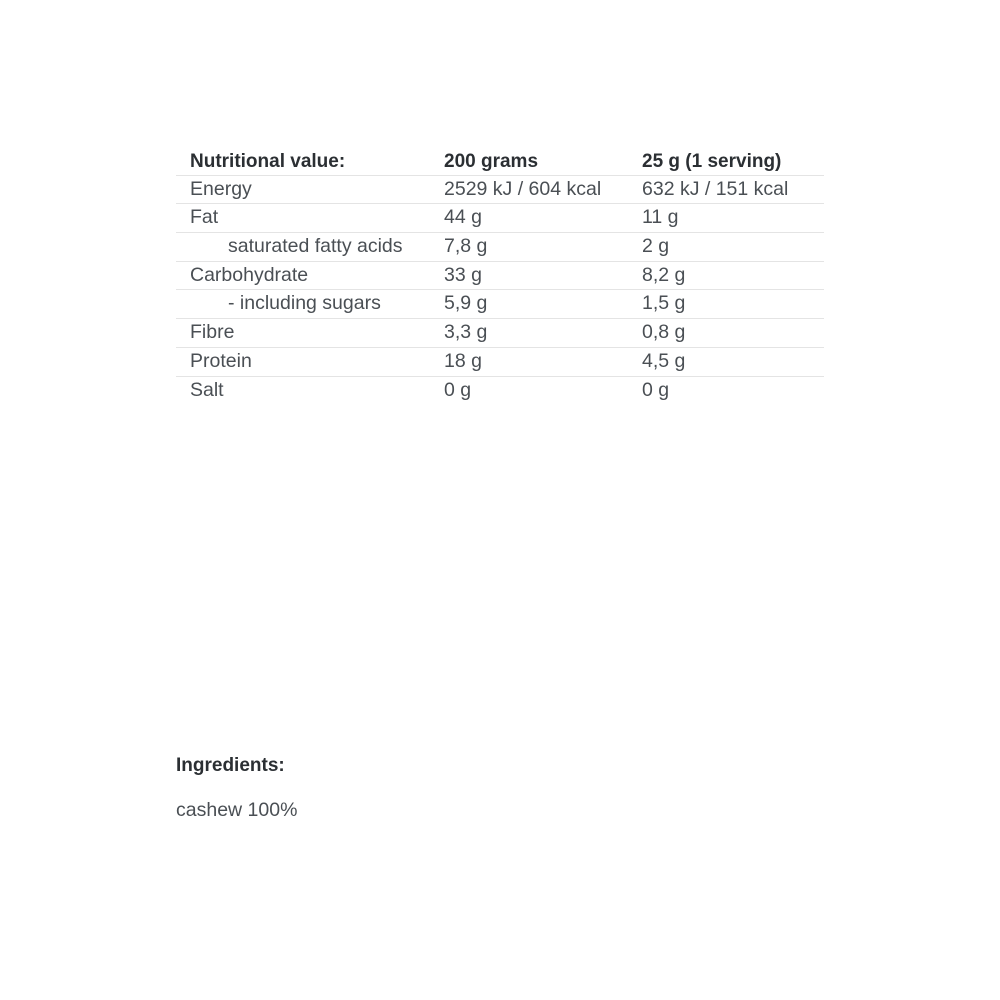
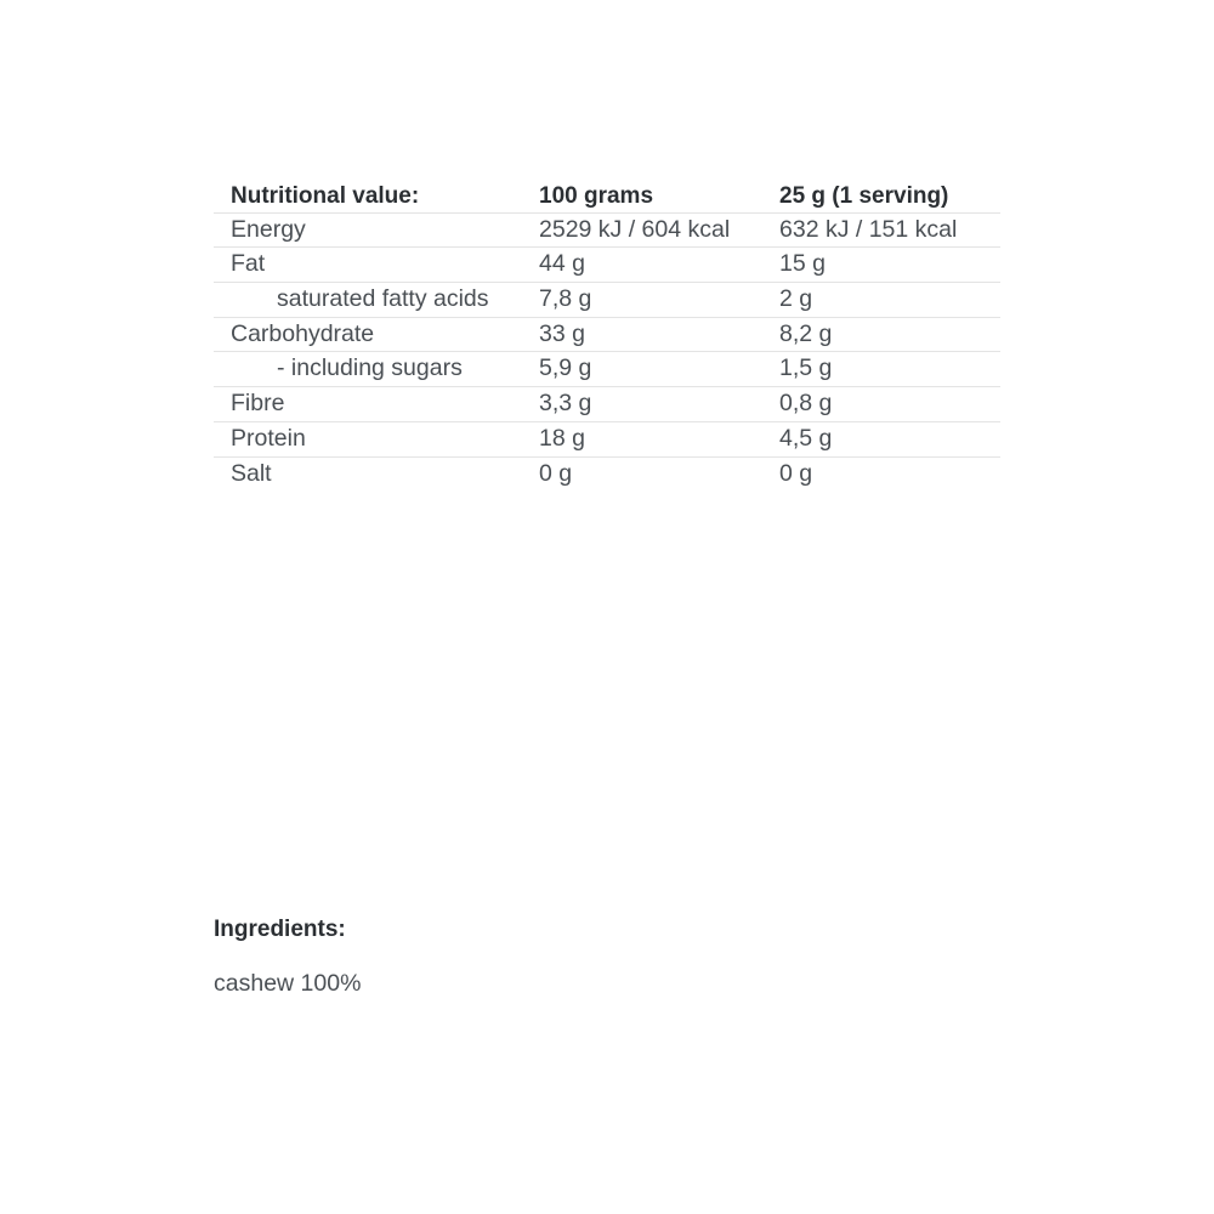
- Nutritional value:	200 grams	25 g (1 serving)
+ Nutritional value:	100 grams	25 g (1 serving)
  Energy	2529 kJ / 604 kcal	632 kJ / 151 kcal
- Fat	44 g	11 g
+ Fat	44 g	15 g
  saturated fatty acids	7,8 g	2 g
  Carbohydrate	33 g	8,2 g
  - including sugars	5,9 g	1,5 g
  Fibre	3,3 g	0,8 g
  Protein	18 g	4,5 g
  Salt	0 g	0 g
  Ingredients:
  cashew 100%
